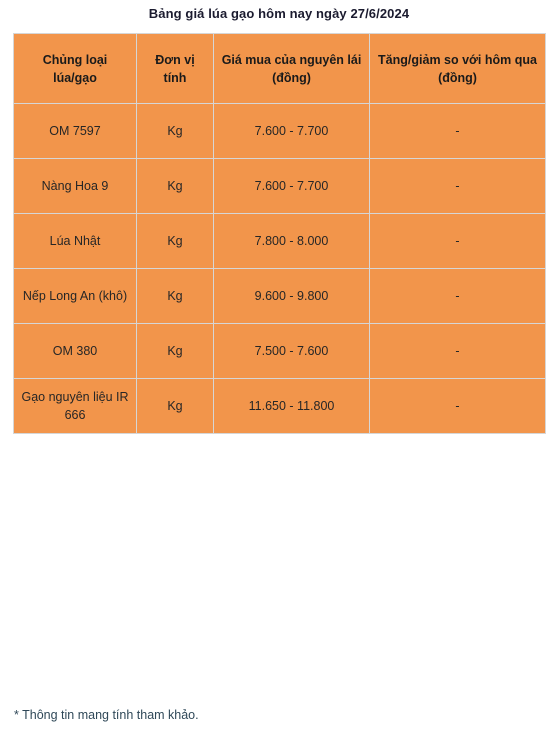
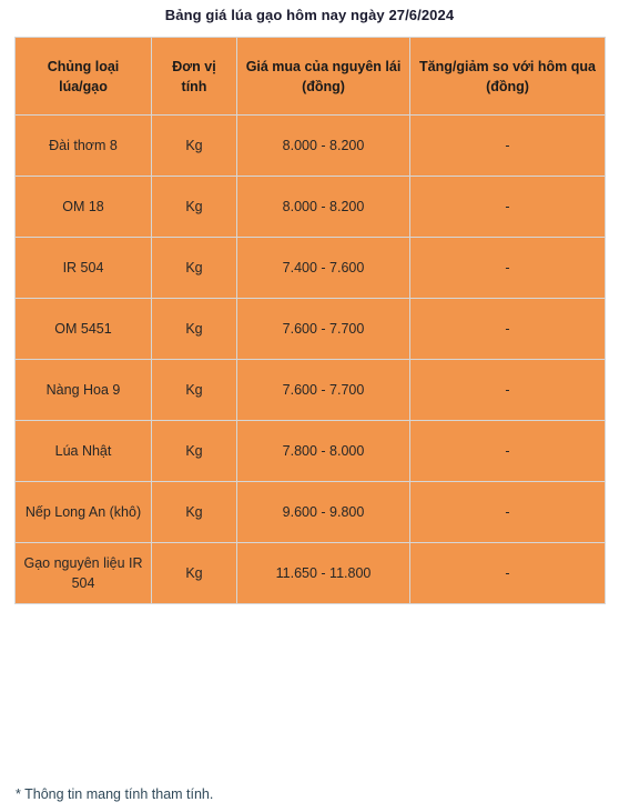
  Bảng giá lúa gạo hôm nay ngày 27/6/2024
  Chủng loại lúa/gạo	Đơn vị tính	Giá mua của nguyên lái (đồng)	Tăng/giảm so với hôm qua (đồng)
+ Đài thơm 8	Kg	8.000 - 8.200	-
+ OM 18	Kg	8.000 - 8.200	-
+ IR 504	Kg	7.400 - 7.600	-
- OM 7597	Kg	7.600 - 7.700	-
+ OM 5451	Kg	7.600 - 7.700	-
  Nàng Hoa 9	Kg	7.600 - 7.700	-
  Lúa Nhật	Kg	7.800 - 8.000	-
  Nếp Long An (khô)	Kg	9.600 - 9.800	-
- OM 380	Kg	7.500 - 7.600	-
- Gạo nguyên liệu IR 666	Kg	11.650 - 11.800	-
+ Gạo nguyên liệu IR 504	Kg	11.650 - 11.800	-
- * Thông tin mang tính tham khảo.
+ * Thông tin mang tính tham tính.
